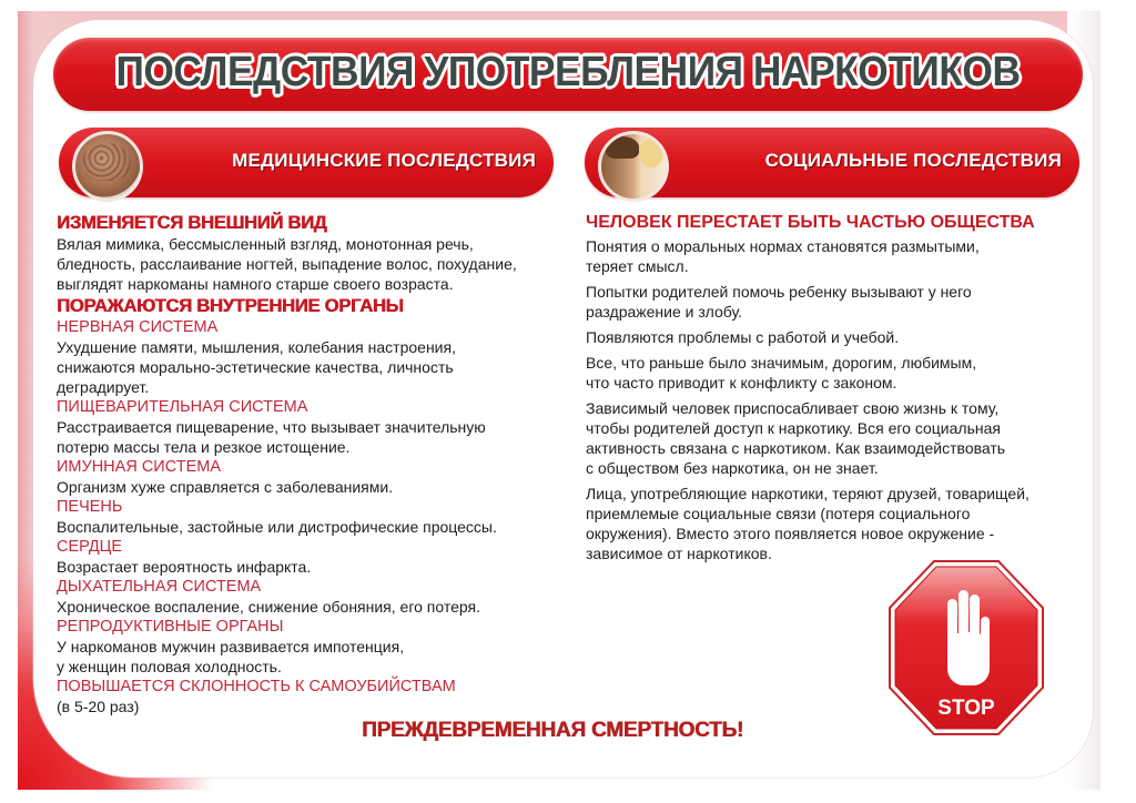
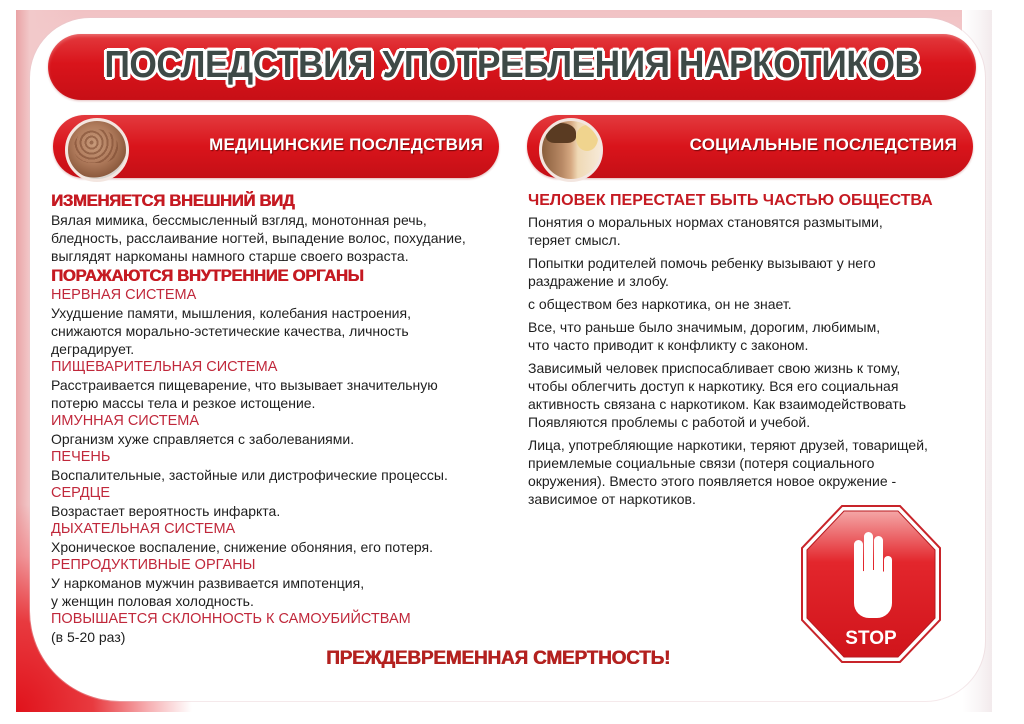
  ПОСЛЕДСТВИЯ УПОТРЕБЛЕНИЯ НАРКОТИКОВ
  МЕДИЦИНСКИЕ ПОСЛЕДСТВИЯ
  СОЦИАЛЬНЫЕ ПОСЛЕДСТВИЯ
  ИЗМЕНЯЕТСЯ ВНЕШНИЙ ВИД
  Вялая мимика, бессмысленный взгляд, монотонная речь,
  бледность, расслаивание ногтей, выпадение волос, похудание,
  выглядят наркоманы намного старше своего возраста.
  ПОРАЖАЮТСЯ ВНУТРЕННИЕ ОРГАНЫ
  НЕРВНАЯ СИСТЕМА
  Ухудшение памяти, мышления, колебания настроения,
  снижаются морально-эстетические качества, личность
  деградирует.
  ПИЩЕВАРИТЕЛЬНАЯ СИСТЕМА
  Расстраивается пищеварение, что вызывает значительную
  потерю массы тела и резкое истощение.
  ИМУННАЯ СИСТЕМА
  Организм хуже справляется с заболеваниями.
  ПЕЧЕНЬ
  Воспалительные, застойные или дистрофические процессы.
  СЕРДЦЕ
  Возрастает вероятность инфаркта.
  ДЫХАТЕЛЬНАЯ СИСТЕМА
  Хроническое воспаление, снижение обоняния, его потеря.
  РЕПРОДУКТИВНЫЕ ОРГАНЫ
  У наркоманов мужчин развивается импотенция,
  у женщин половая холодность.
  ПОВЫШАЕТСЯ СКЛОННОСТЬ К САМОУБИЙСТВАМ
  (в 5-20 раз)
  ЧЕЛОВЕК ПЕРЕСТАЕТ БЫТЬ ЧАСТЬЮ ОБЩЕСТВА
  Понятия о моральных нормах становятся размытыми,
  теряет смысл.
  Попытки родителей помочь ребенку вызывают у него
  раздражение и злобу.
- Появляются проблемы с работой и учебой.
+ с обществом без наркотика, он не знает.
  Все, что раньше было значимым, дорогим, любимым,
  что часто приводит к конфликту с законом.
  Зависимый человек приспосабливает свою жизнь к тому,
- чтобы родителей доступ к наркотику. Вся его социальная
+ чтобы облегчить доступ к наркотику. Вся его социальная
  активность связана с наркотиком. Как взаимодействовать
- с обществом без наркотика, он не знает.
+ Появляются проблемы с работой и учебой.
  Лица, употребляющие наркотики, теряют друзей, товарищей,
  приемлемые социальные связи (потеря социального
  окружения). Вместо этого появляется новое окружение -
  зависимое от наркотиков.
  ПРЕЖДЕВРЕМЕННАЯ СМЕРТНОСТЬ!
  STOP
